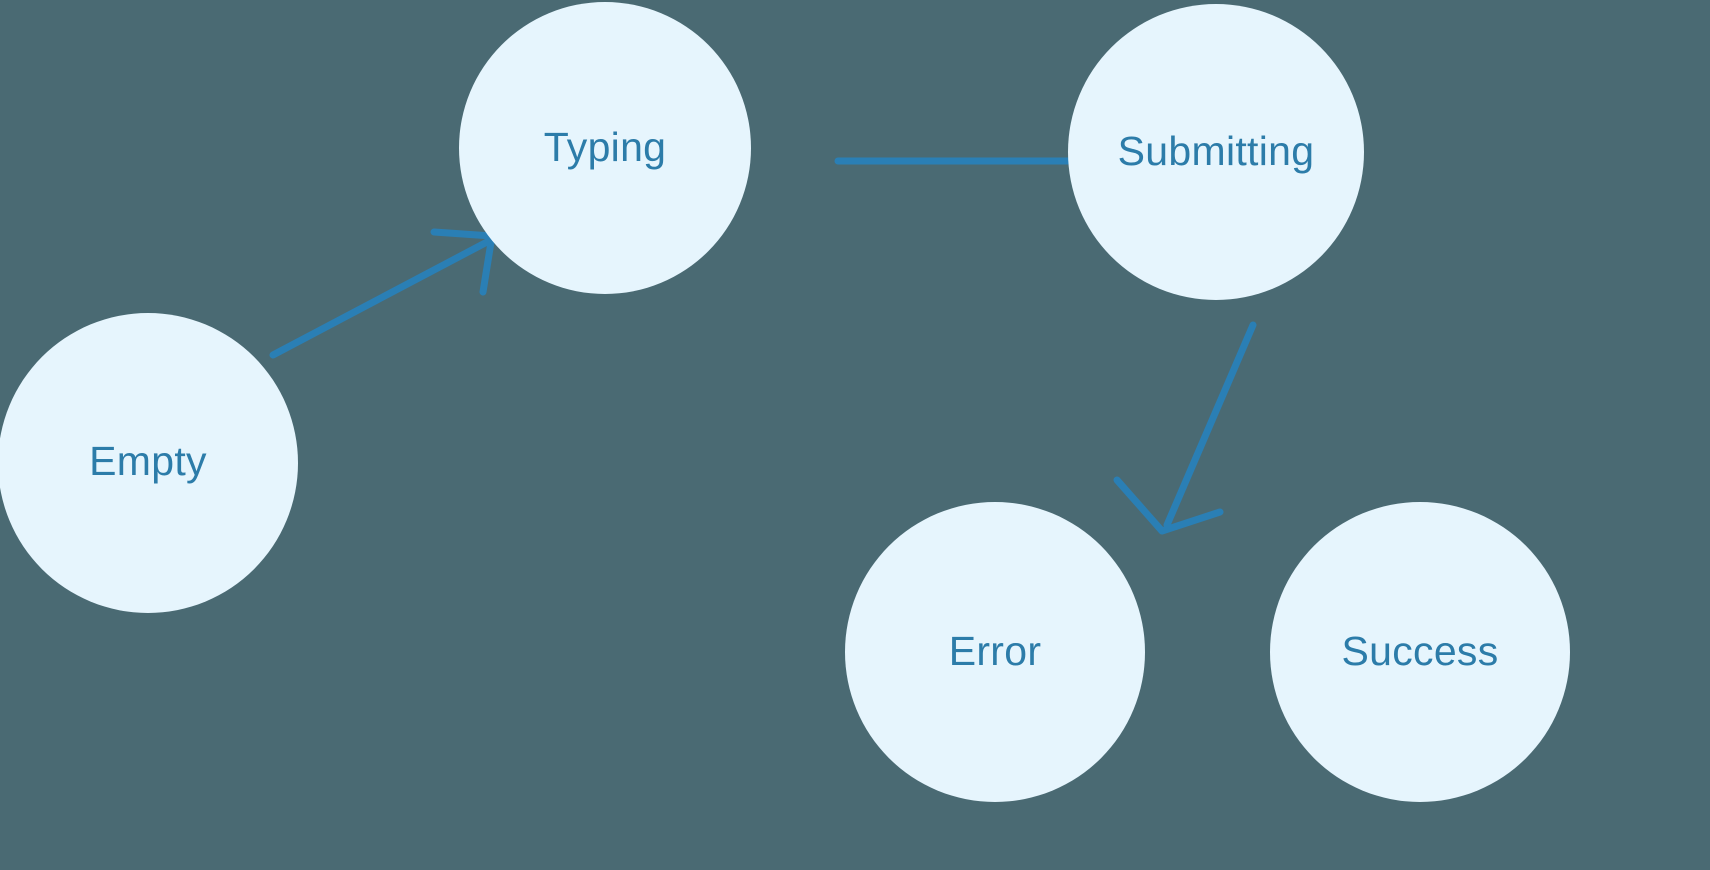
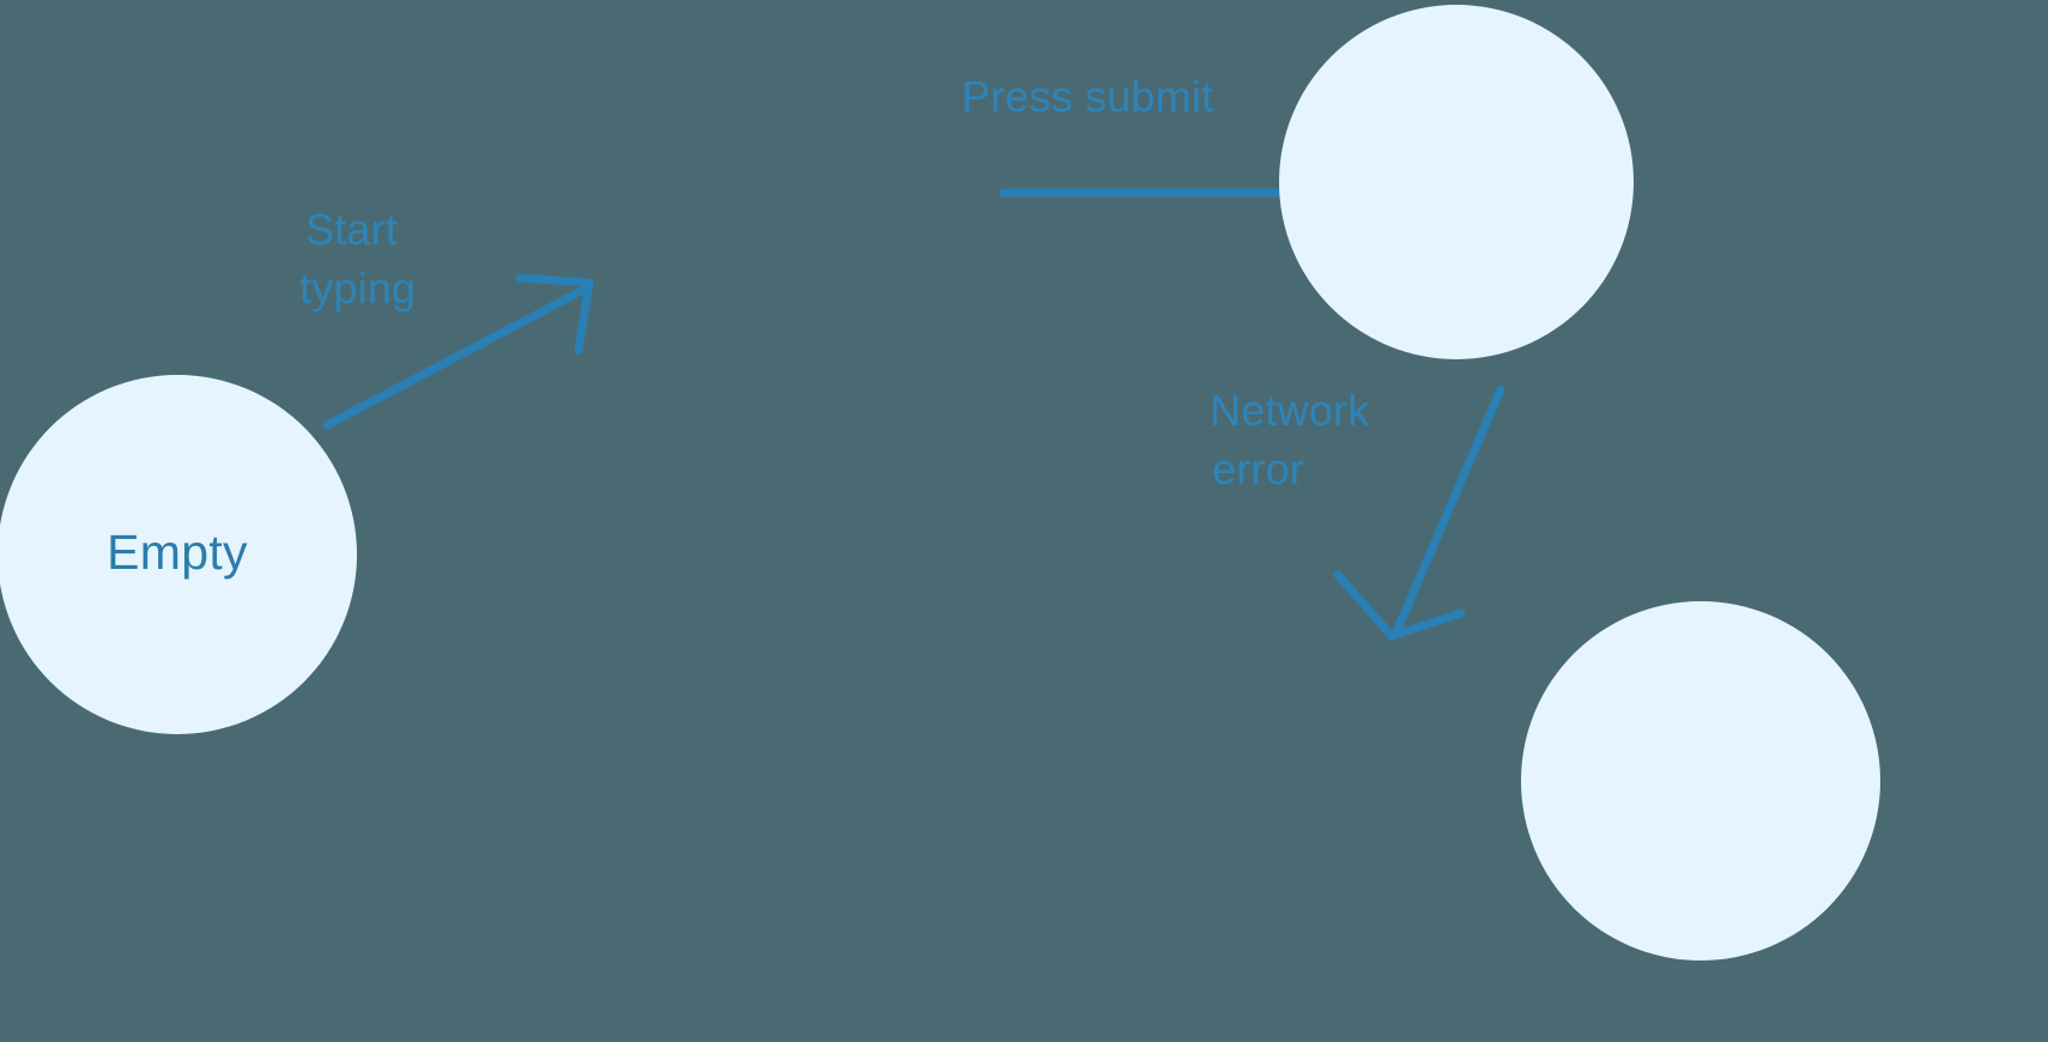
+ Start typing
+ Press submit
+ Network error
  Empty
- Typing
- Submitting
- Error
- Success
